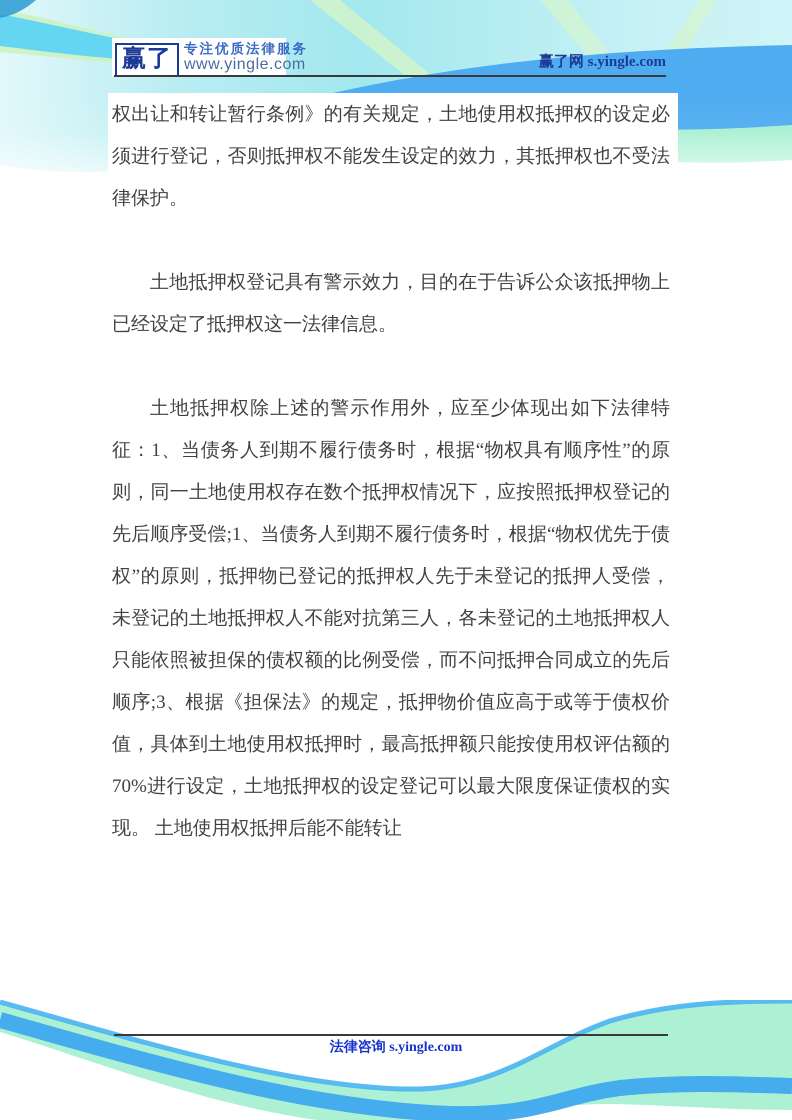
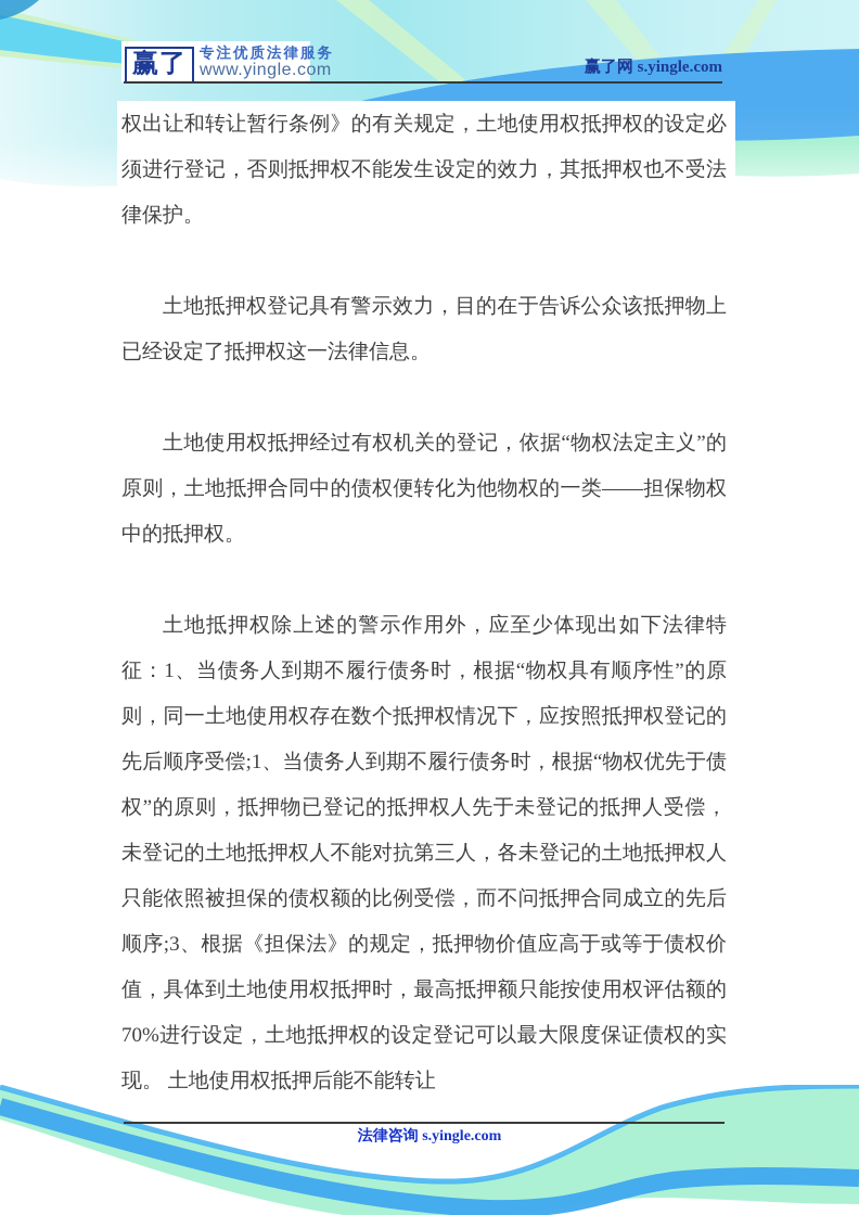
  赢了
  专注优质法律服务
  www.yingle.com
  赢了网 s.yingle.com
  权出让和转让暂行条例》的有关规定，土地使用权抵押权的设定必须进行登记，否则抵押权不能发生设定的效力，其抵押权也不受法律保护。
  土地抵押权登记具有警示效力，目的在于告诉公众该抵押物上已经设定了抵押权这一法律信息。
+ 土地使用权抵押经过有权机关的登记，依据“物权法定主义”的原则，土地抵押合同中的债权便转化为他物权的一类——担保物权中的抵押权。
  土地抵押权除上述的警示作用外，应至少体现出如下法律特征：1、当债务人到期不履行债务时，根据“物权具有顺序性”的原则，同一土地使用权存在数个抵押权情况下，应按照抵押权登记的先后顺序受偿;1、当债务人到期不履行债务时，根据“物权优先于债权”的原则，抵押物已登记的抵押权人先于未登记的抵押人受偿，未登记的土地抵押权人不能对抗第三人，各未登记的土地抵押权人只能依照被担保的债权额的比例受偿，而不问抵押合同成立的先后顺序;3、根据《担保法》的规定，抵押物价值应高于或等于债权价值，具体到土地使用权抵押时，最高抵押额只能按使用权评估额的 70%进行设定，土地抵押权的设定登记可以最大限度保证债权的实现。 土地使用权抵押后能不能转让
  法律咨询 s.yingle.com
